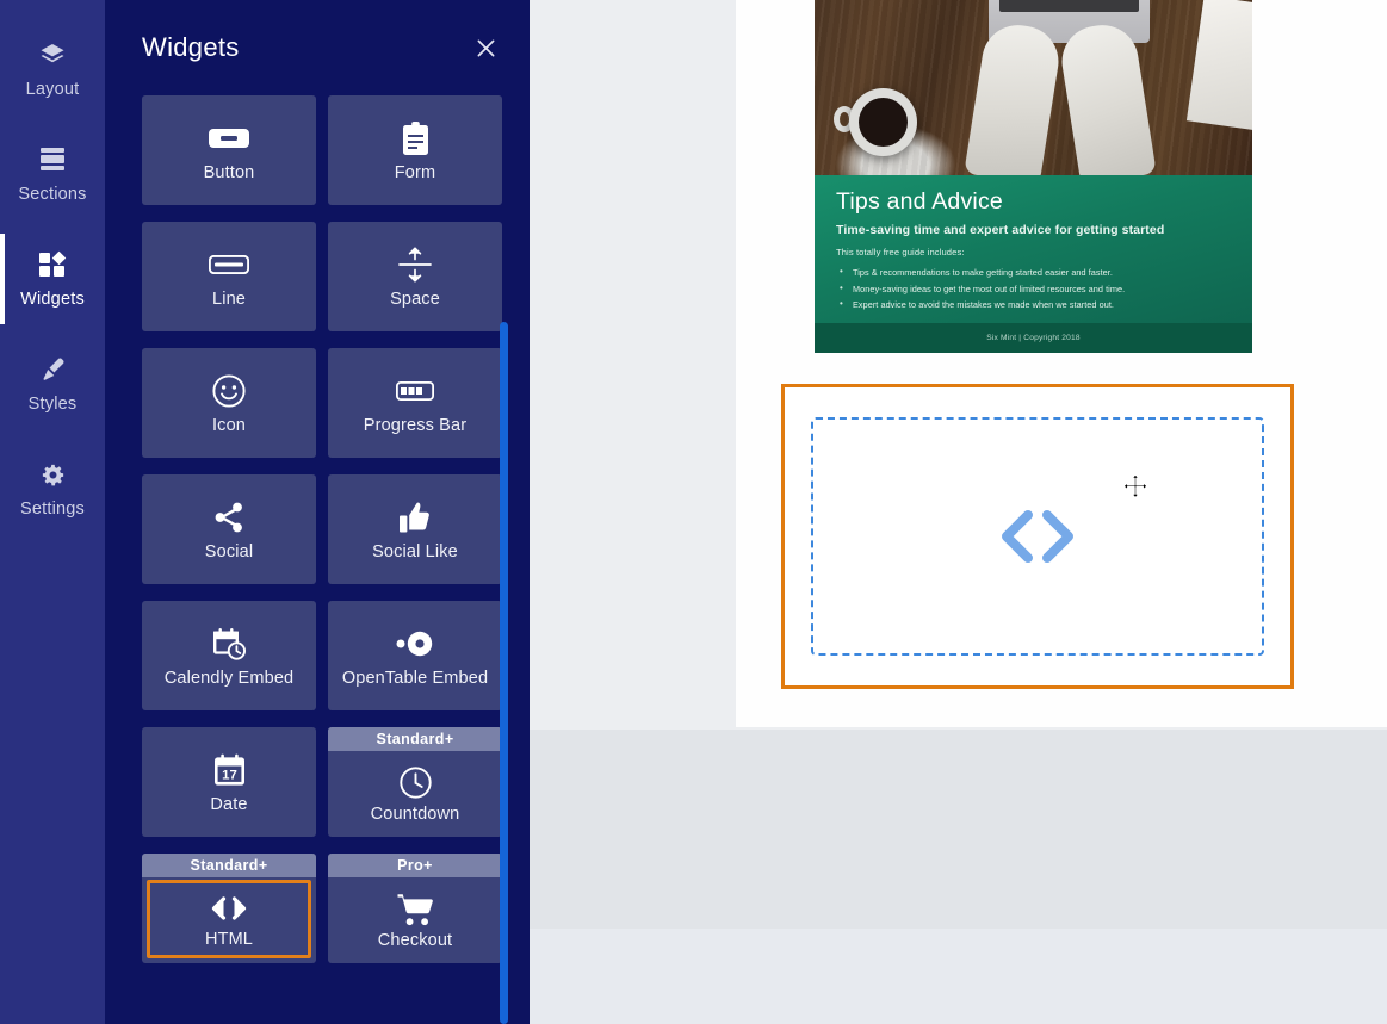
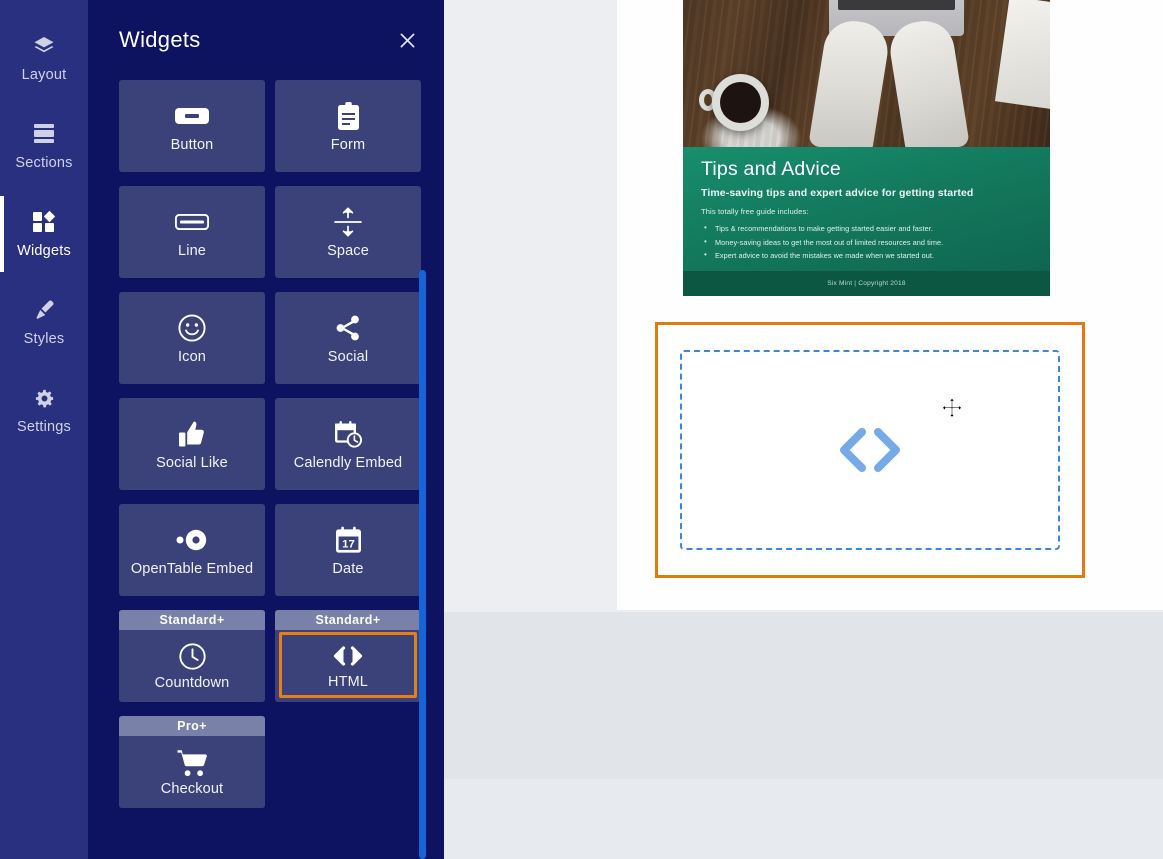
  Layout
  Sections
  Widgets
  Styles
  Settings
  Widgets
  Button
  Form
  Line
  Space
  Icon
- Progress Bar
  Social
  Social Like
  Calendly Embed
  OpenTable Embed
  17
  Date
  Standard+
  Countdown
  Standard+
  HTML
  Pro+
  Checkout
  Tips and Advice
- Time-saving time and expert advice for getting started
+ Time-saving tips and expert advice for getting started
  This totally free guide includes:
  Tips & recommendations to make getting started easier and faster.
  Money-saving ideas to get the most out of limited resources and time.
  Expert advice to avoid the mistakes we made when we started out.
